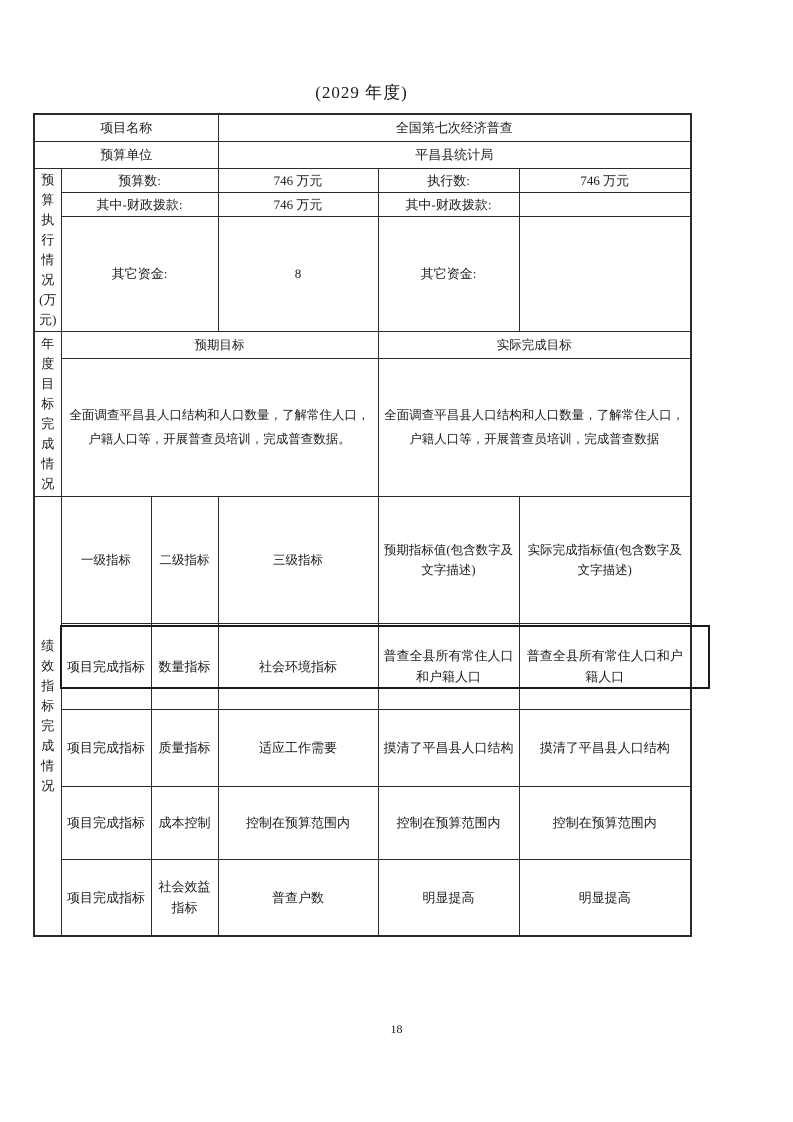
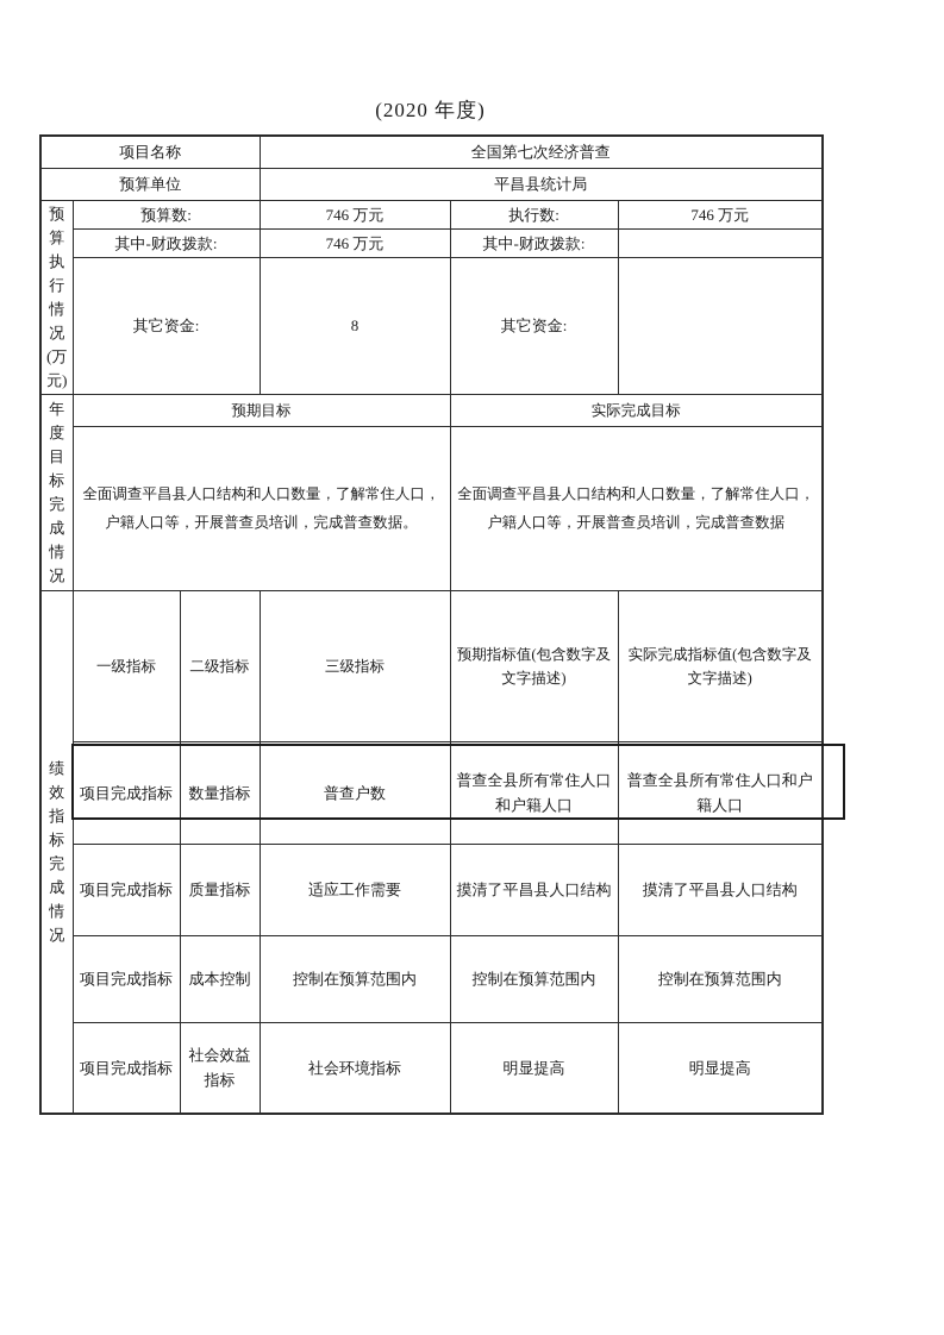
- (2029 年度)
+ (2020 年度)
  项目名称	全国第七次经济普查
  预算单位	平昌县统计局
  预 算 执 行 情 况 (万 元)	预算数:	746 万元	执行数:	746 万元
  其中-财政拨款:	746 万元	其中-财政拨款:
  其它资金:	8	其它资金:
  年 度 目 标 完 成 情 况	预期目标	实际完成目标
  全面调查平昌县人口结构和人口数量，了解常住人口，户籍人口等，开展普查员培训，完成普查数据。	全面调查平昌县人口结构和人口数量，了解常住人口，户籍人口等，开展普查员培训，完成普查数据
  绩 效 指 标 完 成 情 况	一级指标	二级指标	三级指标	预期指标值(包含数字及文字描述)	实际完成指标值(包含数字及文字描述)
- 项目完成指标	数量指标	社会环境指标	普查全县所有常住人口和户籍人口	普查全县所有常住人口和户籍人口
+ 项目完成指标	数量指标	普查户数	普查全县所有常住人口和户籍人口	普查全县所有常住人口和户籍人口
  项目完成指标	质量指标	适应工作需要	摸清了平昌县人口结构	摸清了平昌县人口结构
  项目完成指标	成本控制	控制在预算范围内	控制在预算范围内	控制在预算范围内
- 项目完成指标	社会效益指标	普查户数	明显提高	明显提高
+ 项目完成指标	社会效益指标	社会环境指标	明显提高	明显提高
- 18
